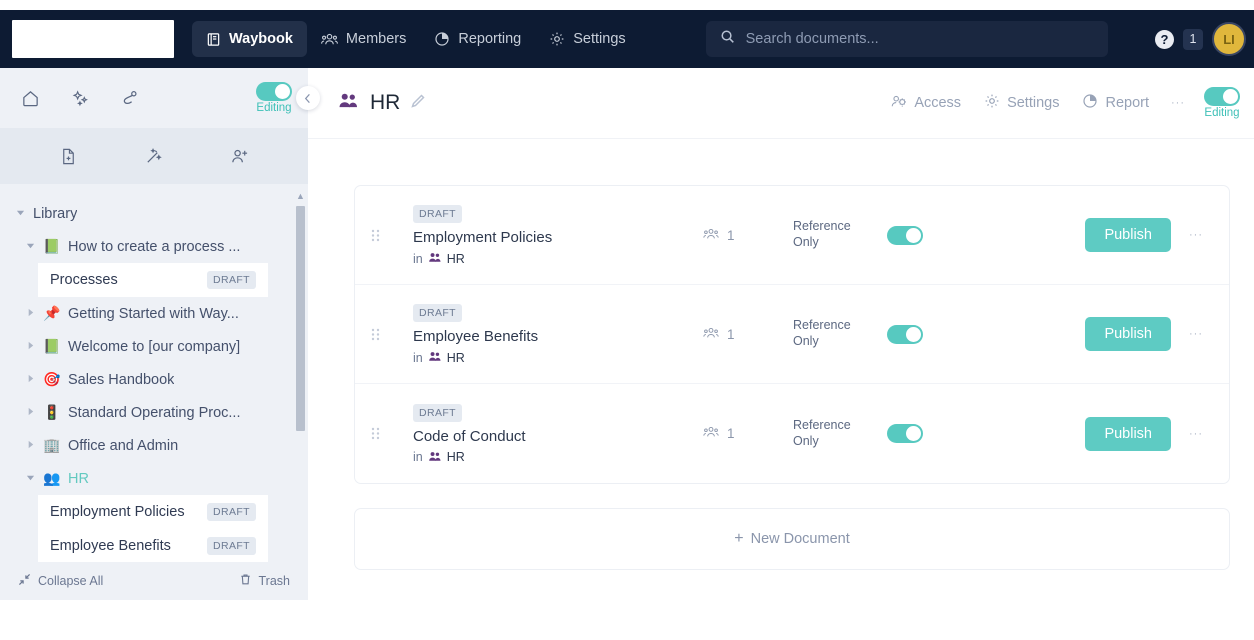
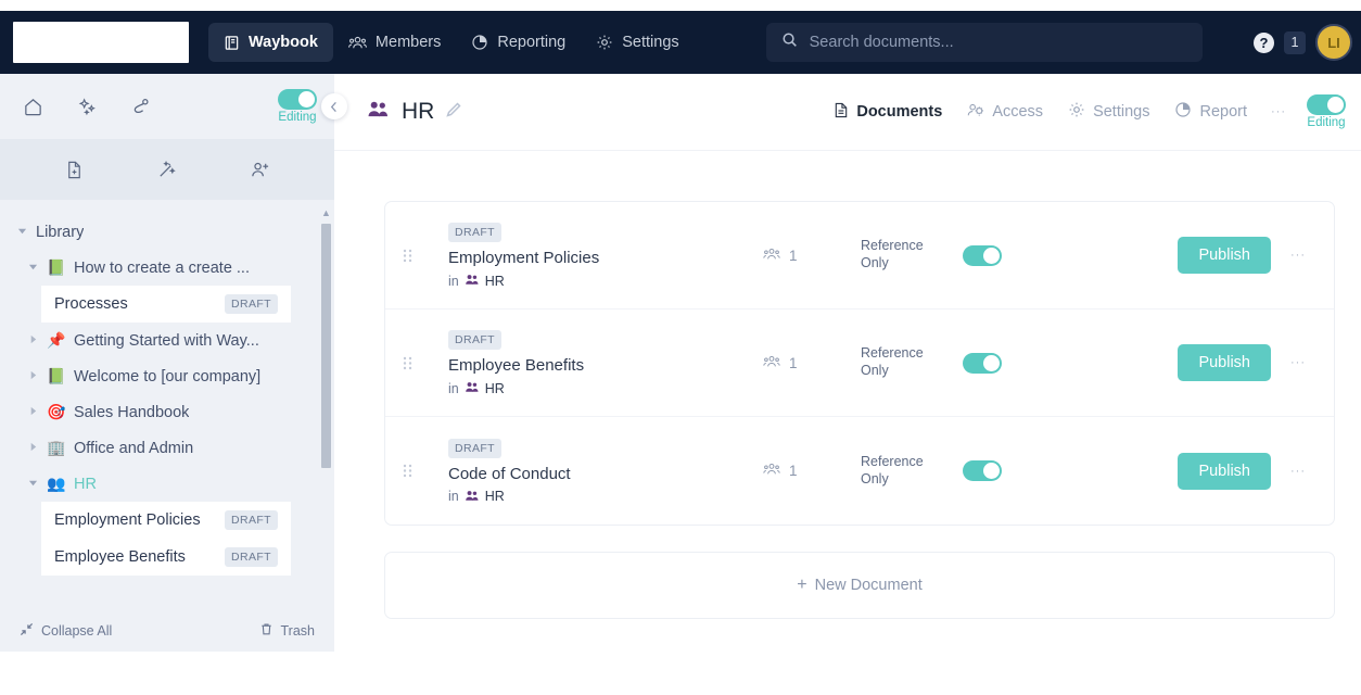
  Waybook
  Members
  Reporting
  Settings
  Search documents...
  ?
  1
  LI
  Editing
  Library
  📗
- How to create a process ...
+ How to create a create ...
  Processes
  DRAFT
  📌
  Getting Started with Way...
  📗
  Welcome to [our company]
  🎯
  Sales Handbook
- 🚦
- Standard Operating Proc...
  🏢
  Office and Admin
  👥
  HR
  Employment Policies
  DRAFT
  Employee Benefits
  DRAFT
  ▲
  Collapse All
  Trash
  HR
+ Documents
  Access
  Settings
  Report
  ···
  Editing
  DRAFT
  Employment Policies
  in
  HR
  1
  Reference Only
  Publish
  ···
  DRAFT
  Employee Benefits
  in
  HR
  1
  Reference Only
  Publish
  ···
  DRAFT
  Code of Conduct
  in
  HR
  1
  Reference Only
  Publish
  ···
  +
  New Document
